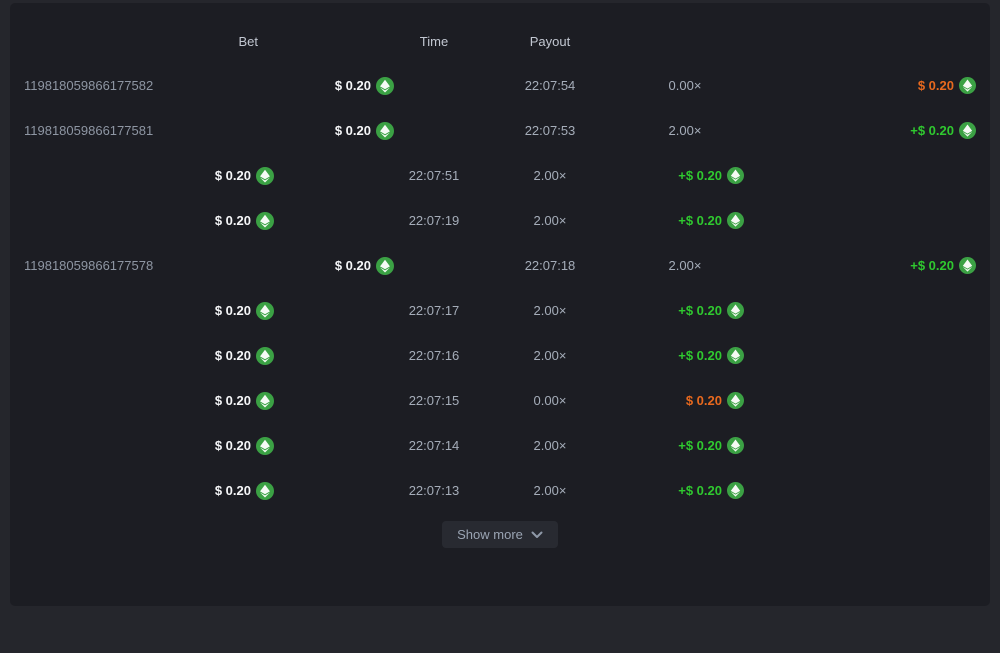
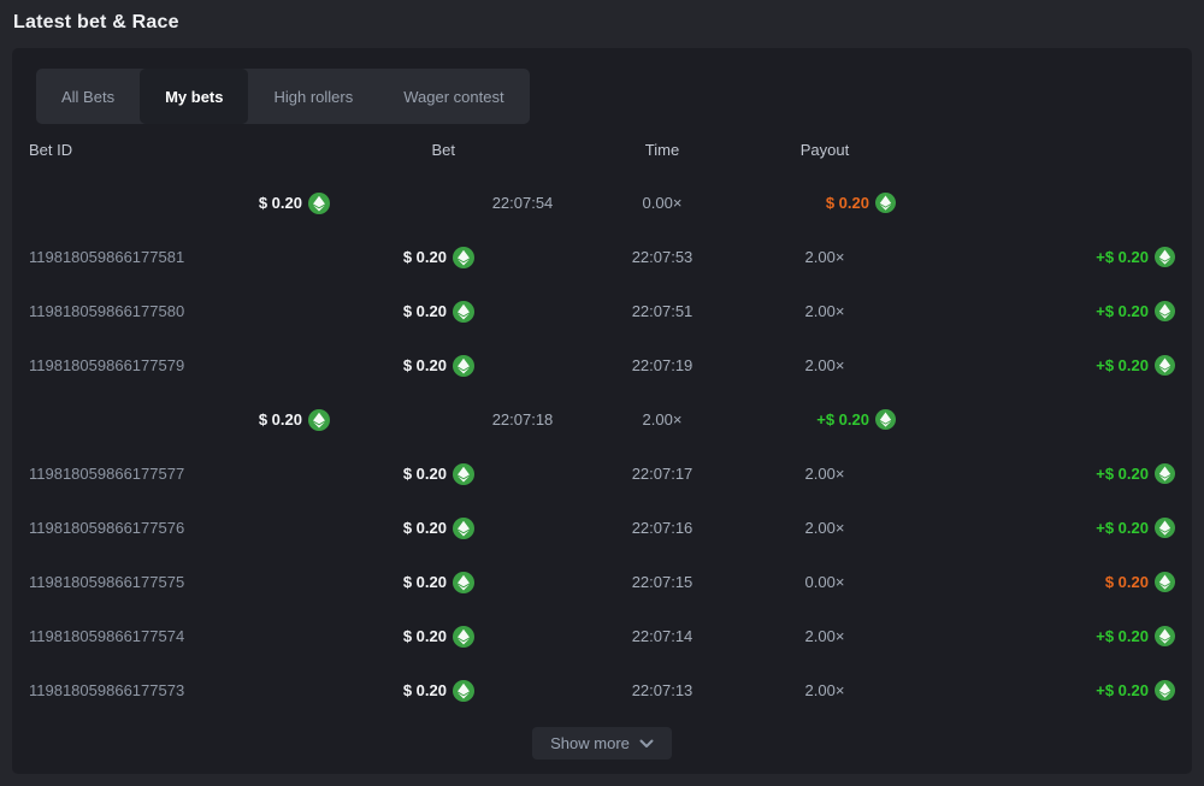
+ Latest bet & Race
+ All Bets
+ My bets
+ High rollers
+ Wager contest
+ Bet ID
  Bet
  Time
  Payout
- 119818059866177582
  $ 0.20
  22:07:54
  0.00×
  $ 0.20
  119818059866177581
  $ 0.20
  22:07:53
  2.00×
  +$ 0.20
+ 119818059866177580
  $ 0.20
  22:07:51
  2.00×
  +$ 0.20
+ 119818059866177579
  $ 0.20
  22:07:19
  2.00×
  +$ 0.20
- 119818059866177578
  $ 0.20
  22:07:18
  2.00×
  +$ 0.20
+ 119818059866177577
  $ 0.20
  22:07:17
  2.00×
  +$ 0.20
+ 119818059866177576
  $ 0.20
  22:07:16
  2.00×
  +$ 0.20
+ 119818059866177575
  $ 0.20
  22:07:15
  0.00×
  $ 0.20
+ 119818059866177574
  $ 0.20
  22:07:14
  2.00×
  +$ 0.20
+ 119818059866177573
  $ 0.20
  22:07:13
  2.00×
  +$ 0.20
  Show more
